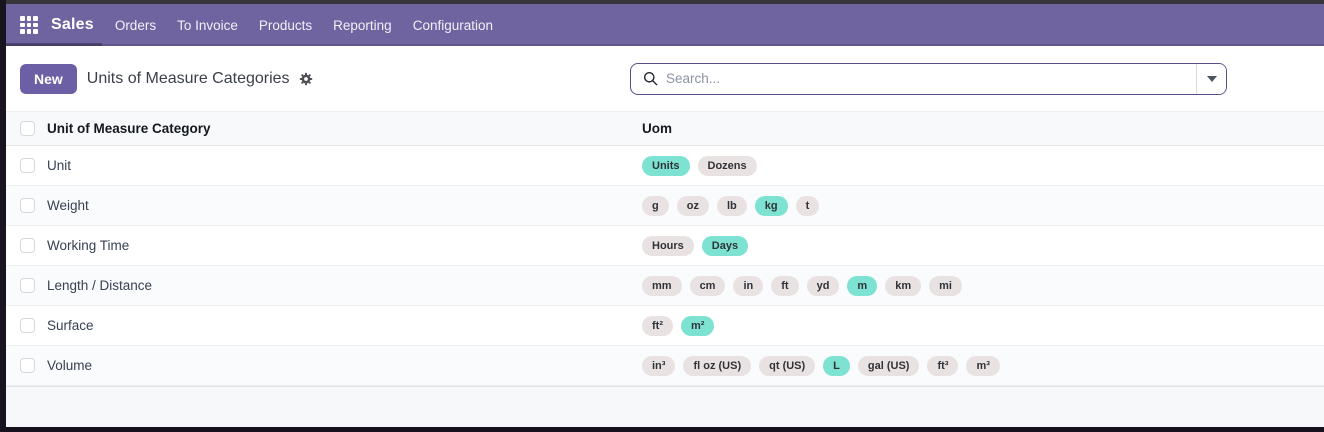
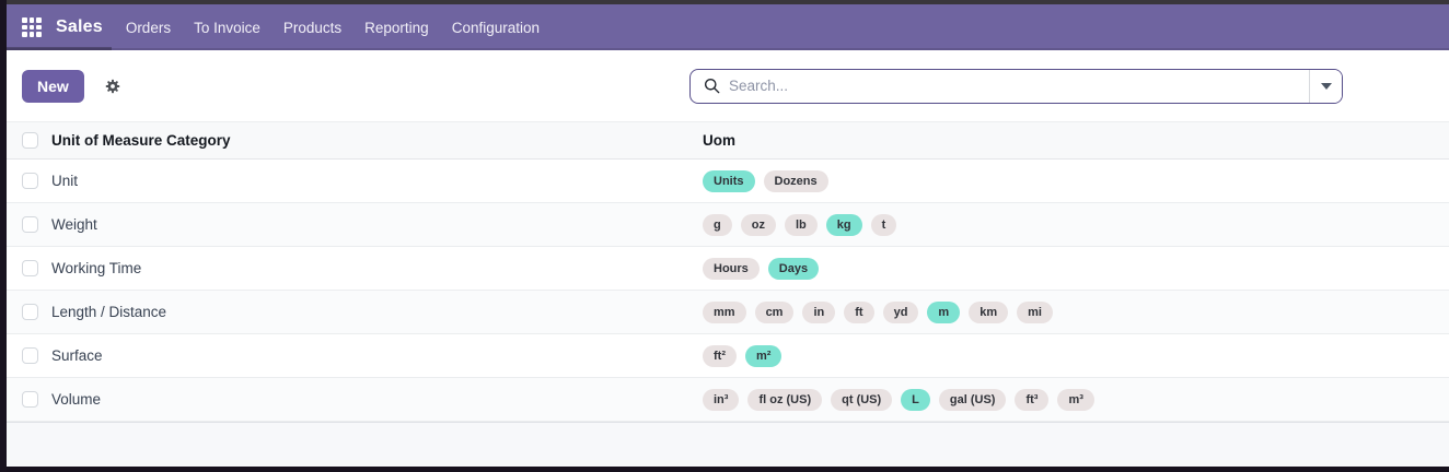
  Sales
  Orders
  To Invoice
  Products
  Reporting
  Configuration
  New
- Units of Measure Categories
  Search...
  Unit of Measure Category
  Uom
  Unit
  Units
  Dozens
  Weight
  g
  oz
  lb
  kg
  t
  Working Time
  Hours
  Days
  Length / Distance
  mm
  cm
  in
  ft
  yd
  m
  km
  mi
  Surface
  ft²
  m²
  Volume
  in³
  fl oz (US)
  qt (US)
  L
  gal (US)
  ft³
  m³
